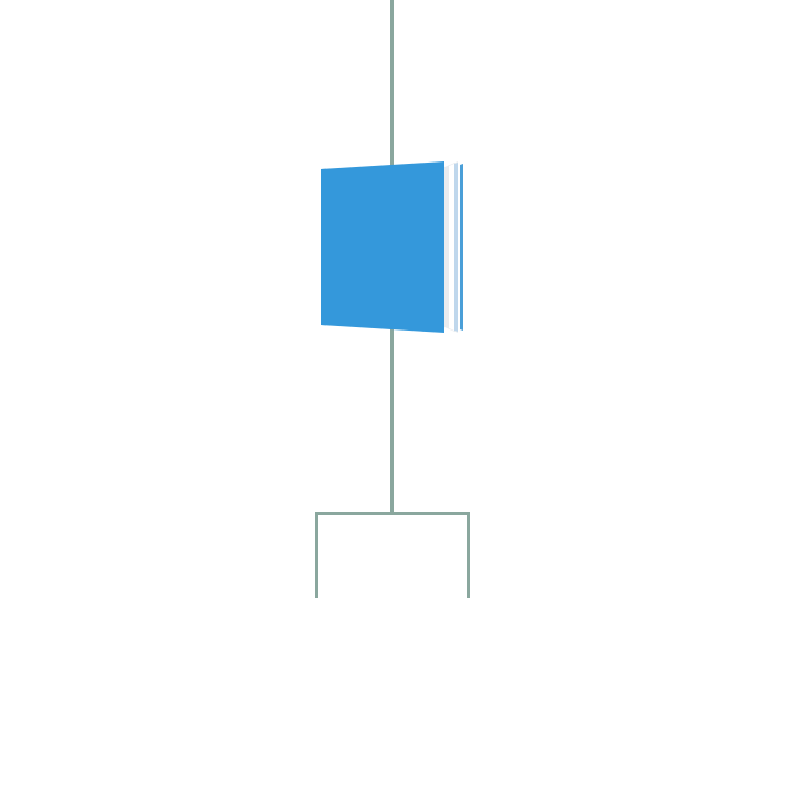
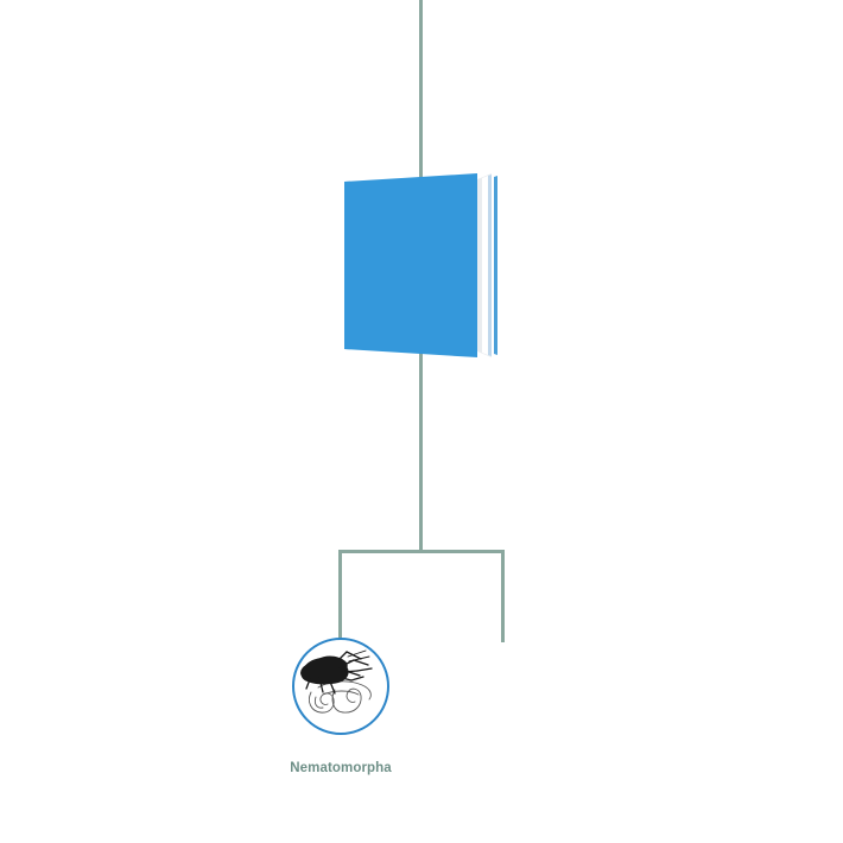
+ Nematomorpha
